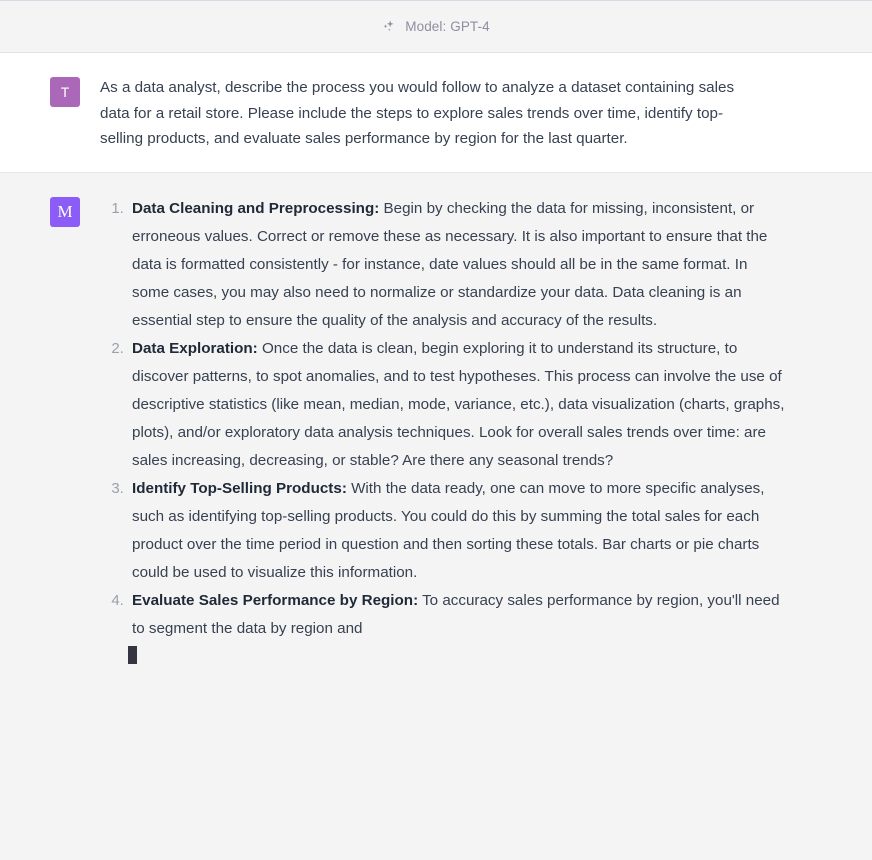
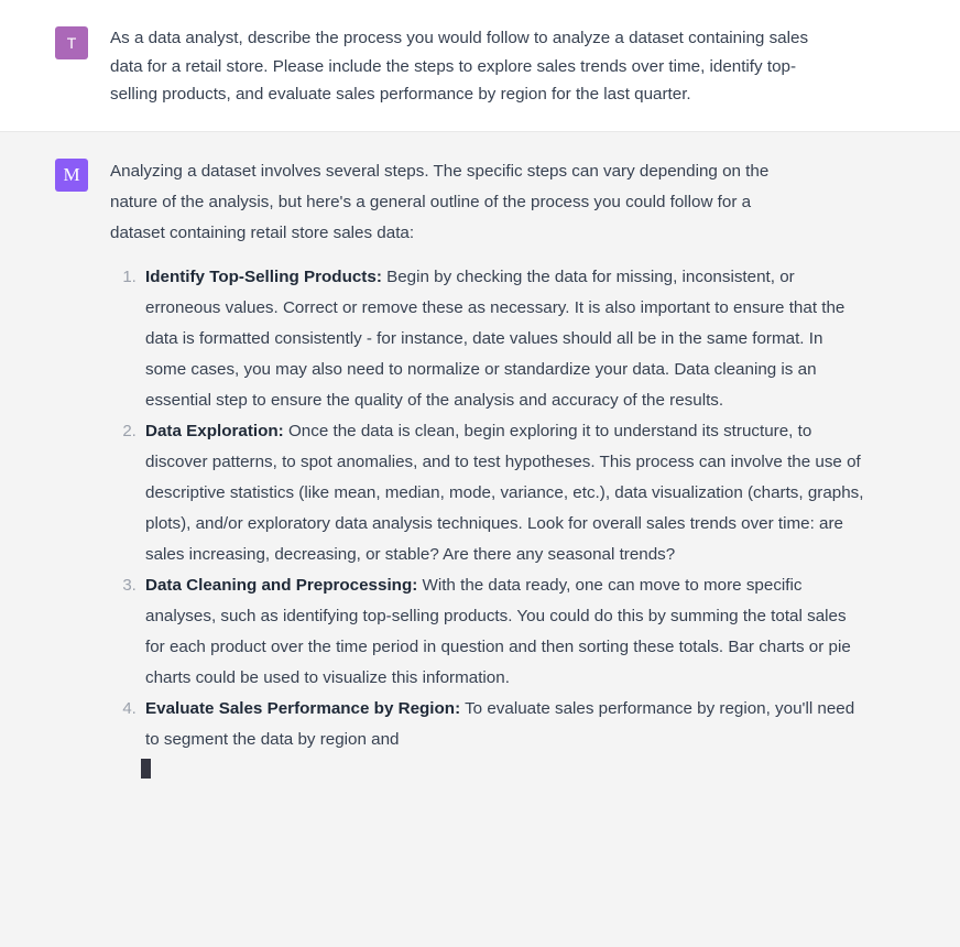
- Model: GPT-4
  T
  As a data analyst, describe the process you would follow to analyze a dataset containing sales data for a retail store. Please include the steps to explore sales trends over time, identify top-selling products, and evaluate sales performance by region for the last quarter.
  M
+ Analyzing a dataset involves several steps. The specific steps can vary depending on the nature of the analysis, but here's a general outline of the process you could follow for a dataset containing retail store sales data:
- Data Cleaning and Preprocessing: Begin by checking the data for missing, inconsistent, or erroneous values. Correct or remove these as necessary. It is also important to ensure that the data is formatted consistently - for instance, date values should all be in the same format. In some cases, you may also need to normalize or standardize your data. Data cleaning is an essential step to ensure the quality of the analysis and accuracy of the results.
+ Identify Top-Selling Products: Begin by checking the data for missing, inconsistent, or erroneous values. Correct or remove these as necessary. It is also important to ensure that the data is formatted consistently - for instance, date values should all be in the same format. In some cases, you may also need to normalize or standardize your data. Data cleaning is an essential step to ensure the quality of the analysis and accuracy of the results.
  Data Exploration: Once the data is clean, begin exploring it to understand its structure, to discover patterns, to spot anomalies, and to test hypotheses. This process can involve the use of descriptive statistics (like mean, median, mode, variance, etc.), data visualization (charts, graphs, plots), and/or exploratory data analysis techniques. Look for overall sales trends over time: are sales increasing, decreasing, or stable? Are there any seasonal trends?
- Identify Top-Selling Products: With the data ready, one can move to more specific analyses, such as identifying top-selling products. You could do this by summing the total sales for each product over the time period in question and then sorting these totals. Bar charts or pie charts could be used to visualize this information.
+ Data Cleaning and Preprocessing: With the data ready, one can move to more specific analyses, such as identifying top-selling products. You could do this by summing the total sales for each product over the time period in question and then sorting these totals. Bar charts or pie charts could be used to visualize this information.
- Evaluate Sales Performance by Region: To accuracy sales performance by region, you'll need to segment the data by region and
+ Evaluate Sales Performance by Region: To evaluate sales performance by region, you'll need to segment the data by region and
